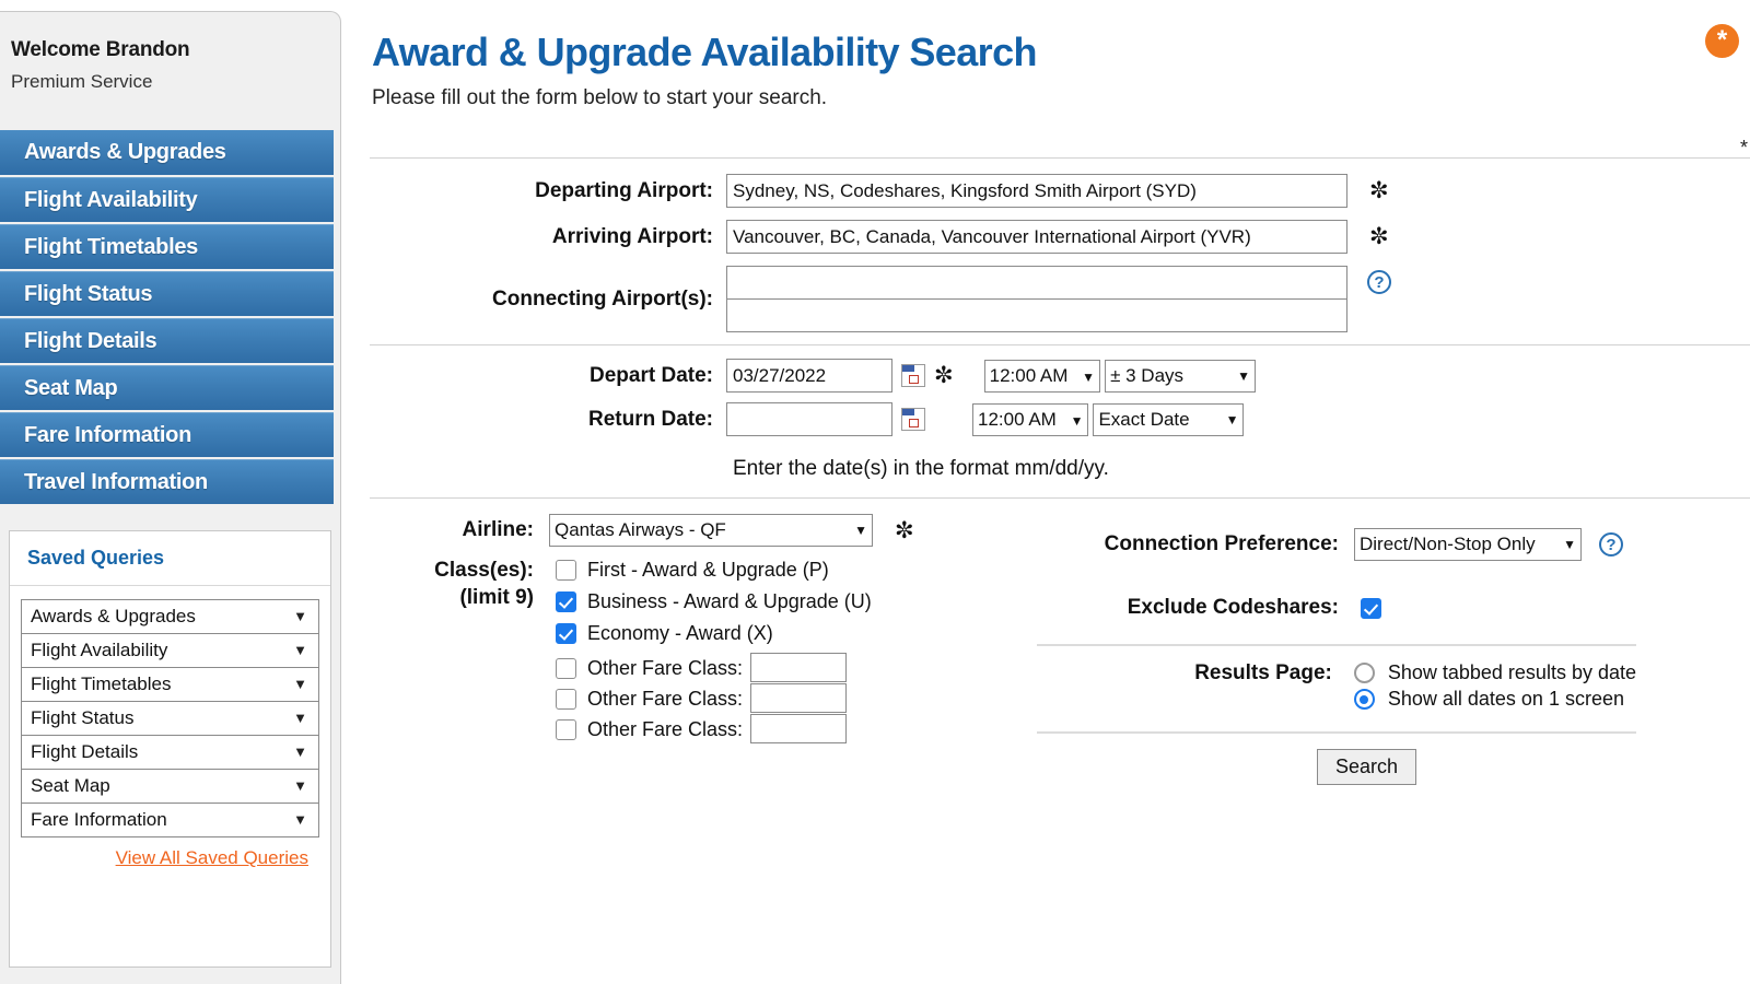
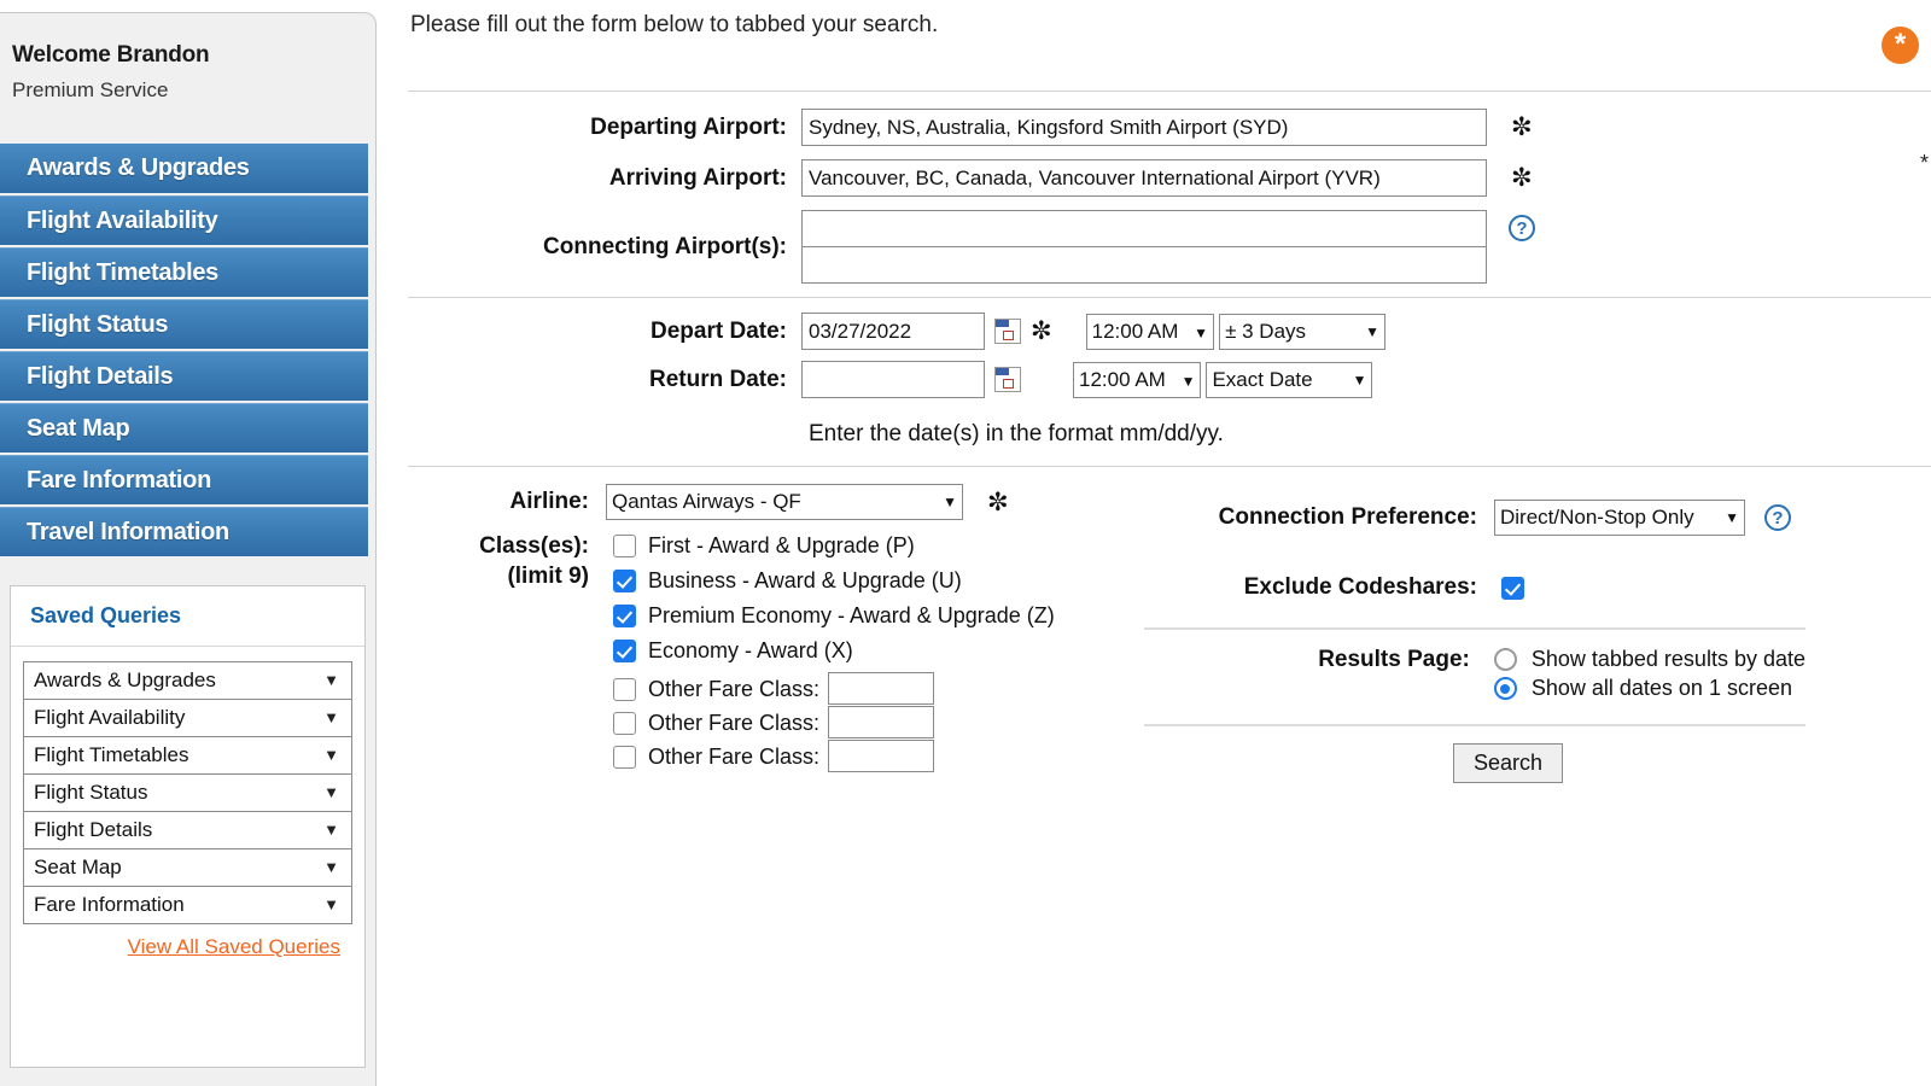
  Welcome Brandon
  Premium Service
  Awards & Upgrades
  Flight Availability
  Flight Timetables
  Flight Status
  Flight Details
  Seat Map
  Fare Information
  Travel Information
  Saved Queries
  Awards & Upgrades
  ▼
  Flight Availability
  ▼
  Flight Timetables
  ▼
  Flight Status
  ▼
  Flight Details
  ▼
  Seat Map
  ▼
  Fare Information
  ▼
  View All Saved Queries
  *
- Award & Upgrade Availability Search
- Please fill out the form below to start your search.
+ Please fill out the form below to tabbed your search.
  *
  Departing Airport:
- Sydney, NS, Codeshares, Kingsford Smith Airport (SYD)
+ Sydney, NS, Australia, Kingsford Smith Airport (SYD)
  ✼
  Arriving Airport:
  Vancouver, BC, Canada, Vancouver International Airport (YVR)
  ✼
  Connecting Airport(s):
  ?
  Depart Date:
  03/27/2022
  ✼
  12:00 AM ▼
  ± 3 Days
  ▼
  Return Date:
  12:00 AM ▼
  Exact Date
  ▼
  Enter the date(s) in the format mm/dd/yy.
  Airline:
  Qantas Airways - QF
  ▼
  ✼
  Class(es):
  (limit 9)
  First - Award & Upgrade (P)
  Business - Award & Upgrade (U)
+ Premium Economy - Award & Upgrade (Z)
  Economy - Award (X)
  Other Fare Class:
  Other Fare Class:
  Other Fare Class:
  Connection Preference:
  Direct/Non-Stop Only
  ▼
  ?
  Exclude Codeshares:
  Results Page:
  Show tabbed results by date
  Show all dates on 1 screen
  Search
